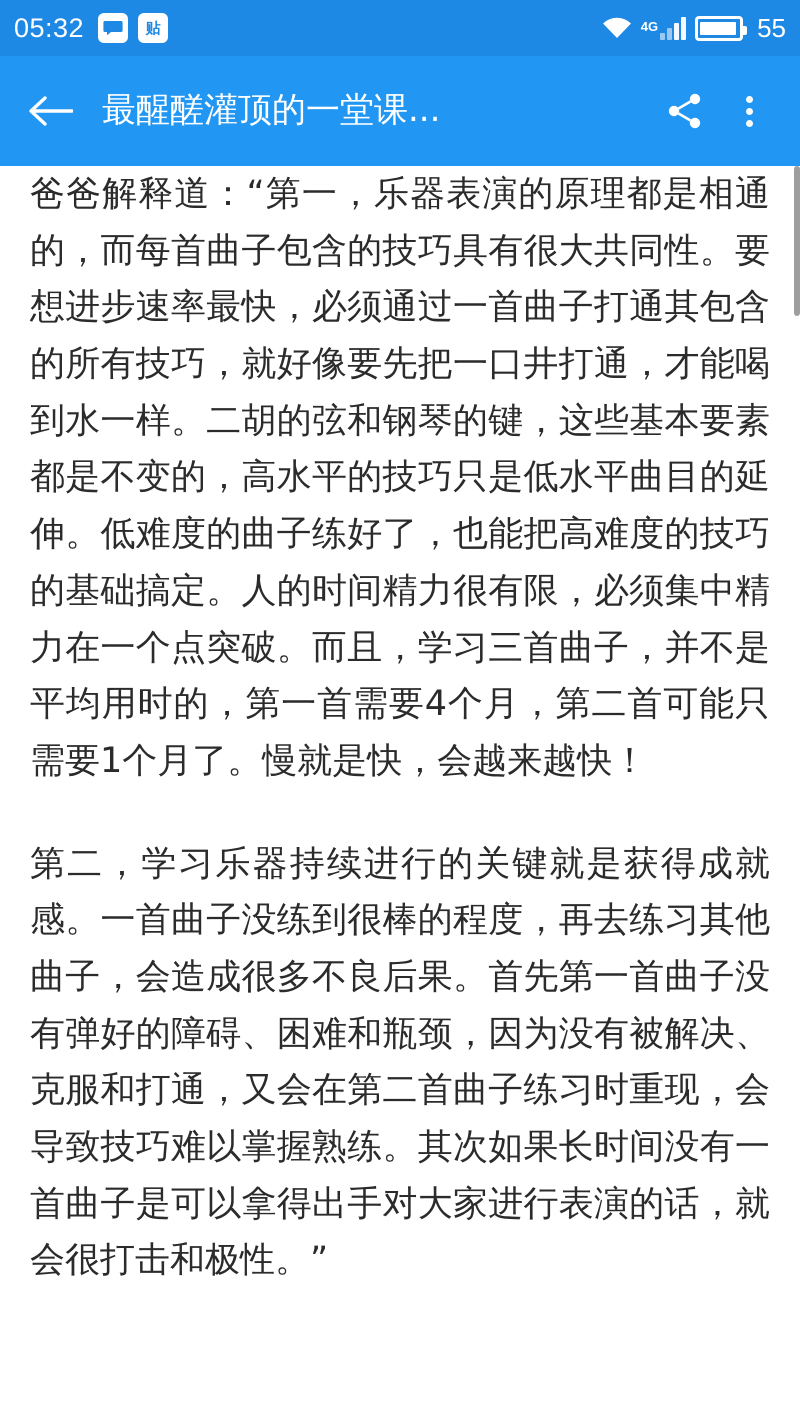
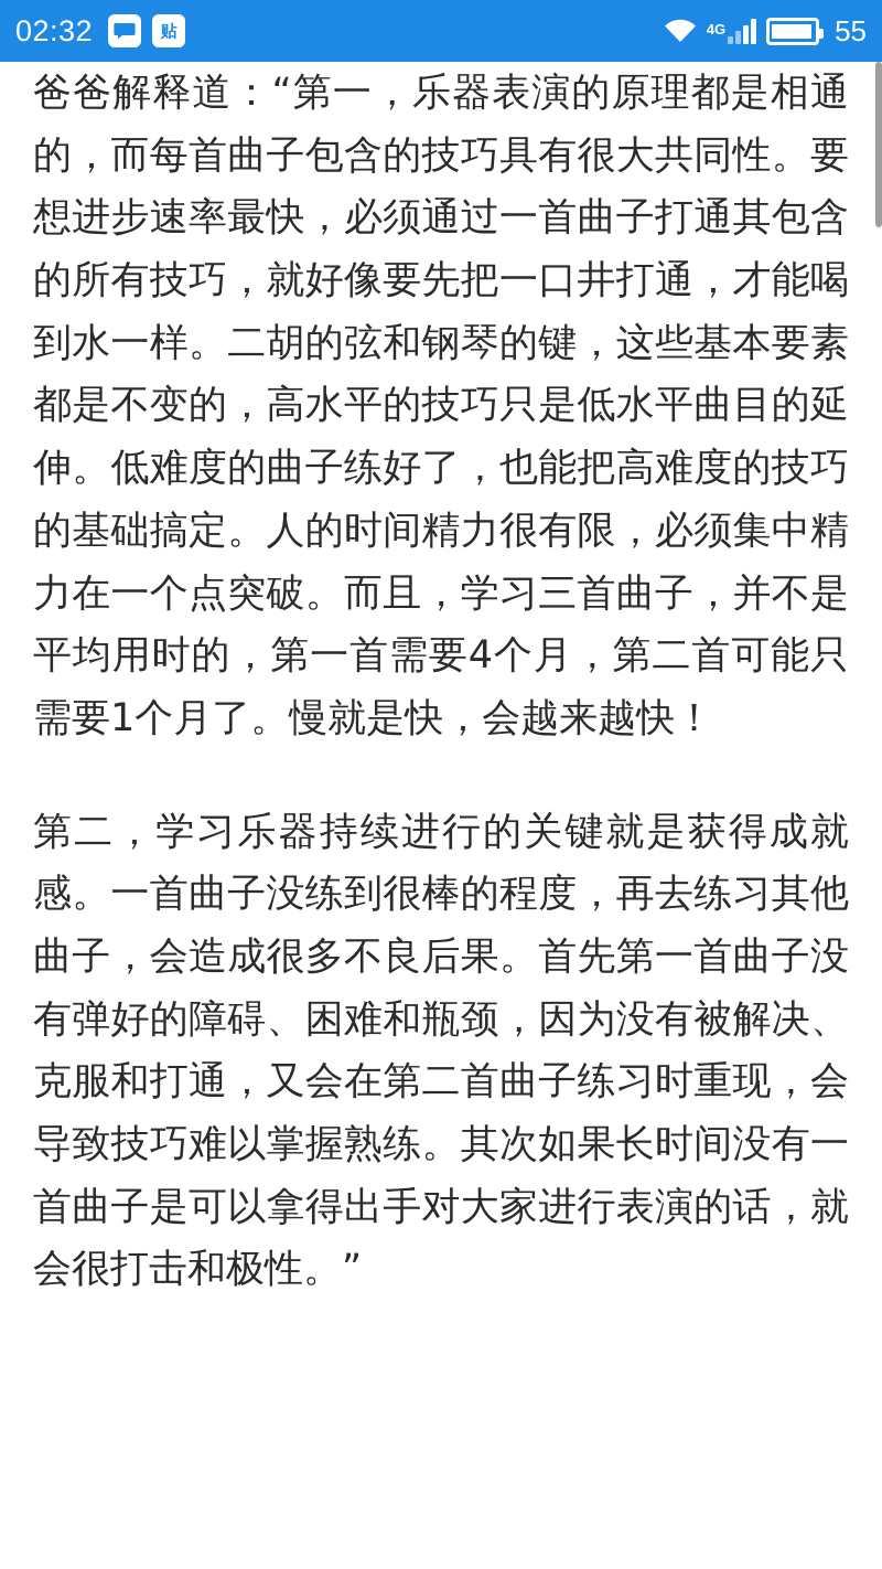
- 05:32
+ 02:32
  贴
  4G
  55
- 最醒醝灌顶的一堂课...
  爸爸解释道：“第一，乐器表演的原理都是相通的，而每首曲子包含的技巧具有很大共同性。要想进步速率最快，必须通过一首曲子打通其包含的所有技巧，就好像要先把一口井打通，才能喝到水一样。二胡的弦和钢琴的键，这些基本要素都是不变的，高水平的技巧只是低水平曲目的延伸。低难度的曲子练好了，也能把高难度的技巧的基础搞定。人的时间精力很有限，必须集中精力在一个点突破。而且，学习三首曲子，并不是平均用时的，第一首需要4个月，第二首可能只需要1个月了。慢就是快，会越来越快！
  第二，学习乐器持续进行的关键就是获得成就感。一首曲子没练到很棒的程度，再去练习其他曲子，会造成很多不良后果。首先第一首曲子没有弹好的障碍、困难和瓶颈，因为没有被解决、克服和打通，又会在第二首曲子练习时重现，会导致技巧难以掌握熟练。其次如果长时间没有一首曲子是可以拿得出手对大家进行表演的话，就会很打击和极性。”
